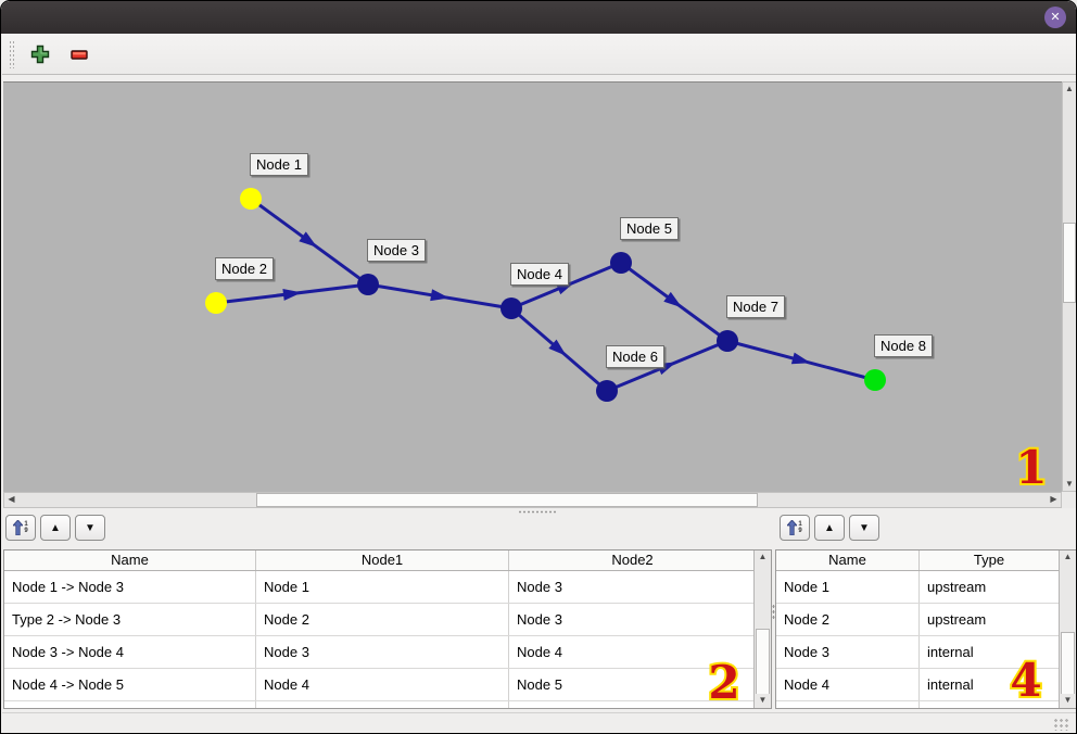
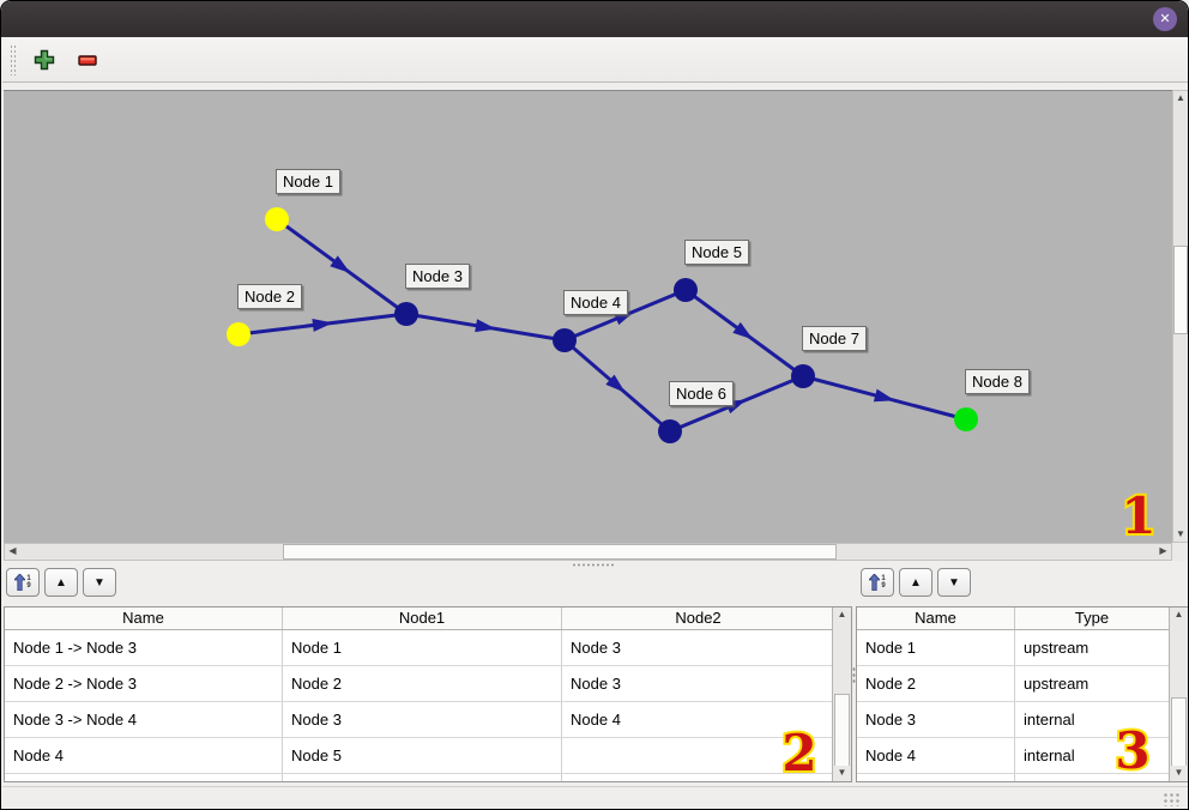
  ✕
  Node 1
  Node 2
  Node 3
  Node 4
  Node 5
  Node 6
  Node 7
  Node 8
  ▲
  ▼
  ◀
  ▶
  ▲
  ▼
  ▲
  ▼
  Name
  Node1
  Node2
  Node 1 -> Node 3
  Node 1
  Node 3
- Type 2 -> Node 3
+ Node 2 -> Node 3
  Node 2
  Node 3
  Node 3 -> Node 4
  Node 3
  Node 4
- Node 4 -> Node 5
  Node 4
  Node 5
  ▲
  ▼
  Name
  Type
  Node 1
  upstream
  Node 2
  upstream
  Node 3
  internal
  Node 4
  internal
  ▲
  ▼
  1
  2
- 4
+ 3
